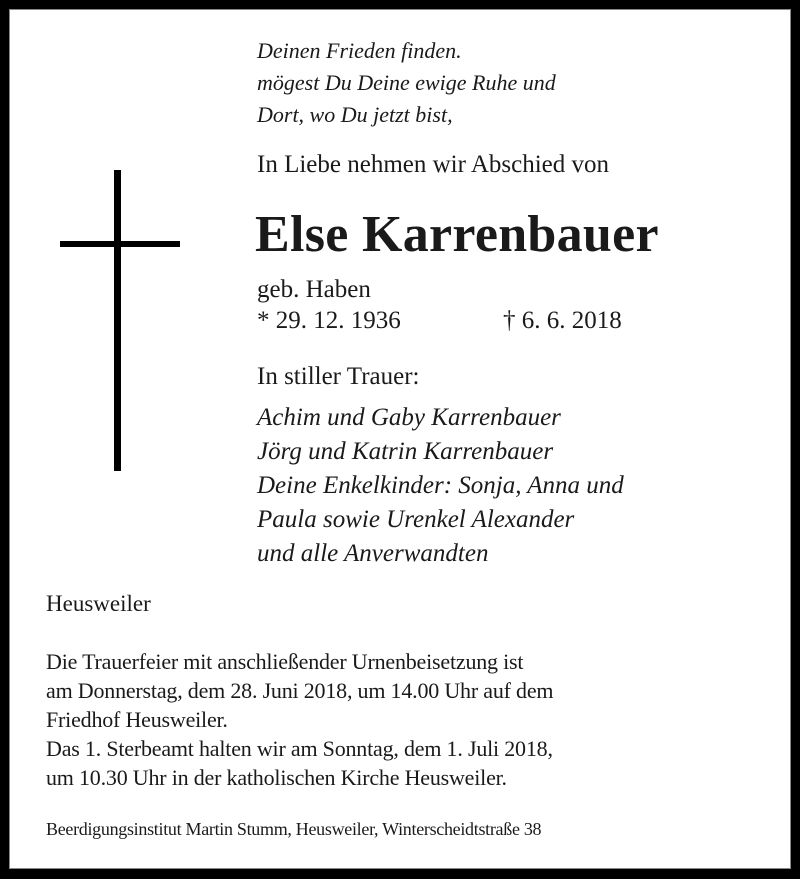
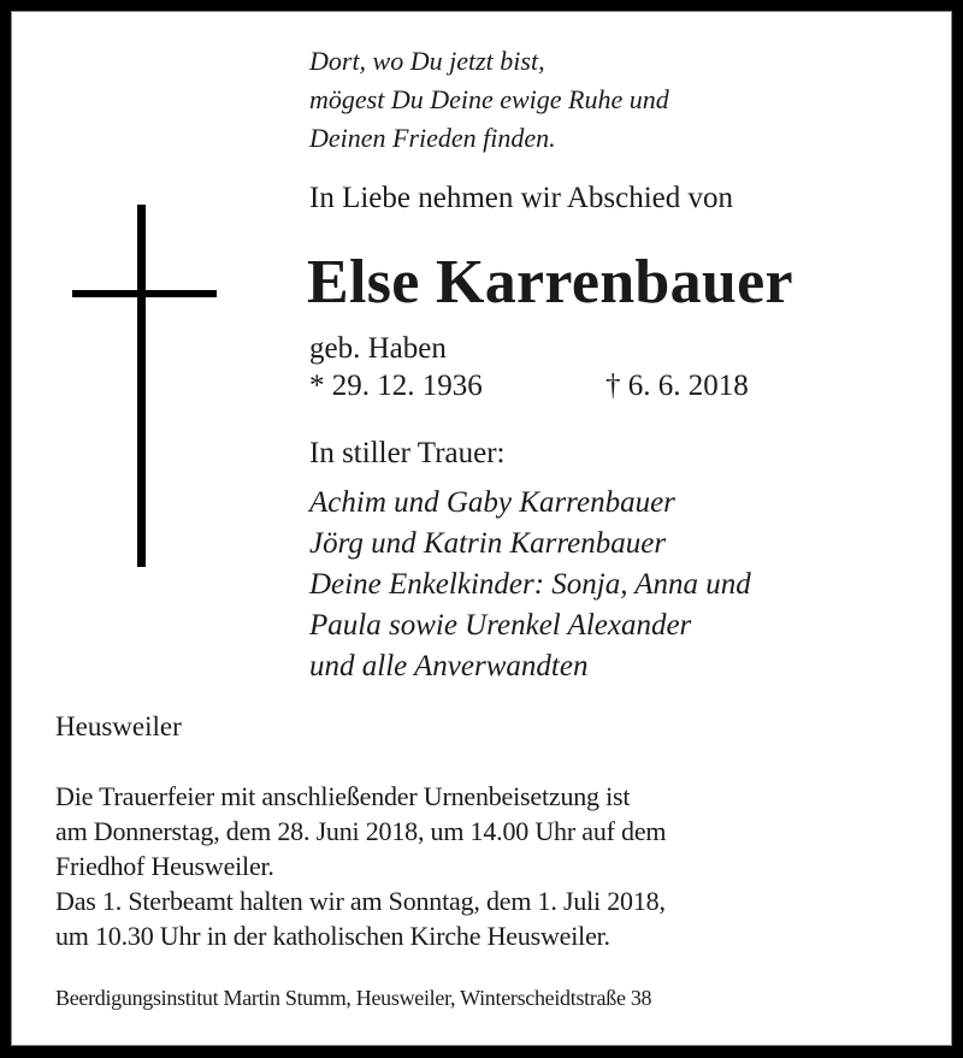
- Deinen Frieden finden.
+ Dort, wo Du jetzt bist,
  mögest Du Deine ewige Ruhe und
- Dort, wo Du jetzt bist,
+ Deinen Frieden finden.
  In Liebe nehmen wir Abschied von
  Else Karrenbauer
  geb. Haben
  * 29. 12. 1936
  † 6. 6. 2018
  In stiller Trauer:
  Achim und Gaby Karrenbauer
  Jörg und Katrin Karrenbauer
  Deine Enkelkinder: Sonja, Anna und
  Paula sowie Urenkel Alexander
  und alle Anverwandten
  Heusweiler
  Die Trauerfeier mit anschließender Urnenbeisetzung ist
  am Donnerstag, dem 28. Juni 2018, um 14.00 Uhr auf dem
  Friedhof Heusweiler.
  Das 1. Sterbeamt halten wir am Sonntag, dem 1. Juli 2018,
  um 10.30 Uhr in der katholischen Kirche Heusweiler.
  Beerdigungsinstitut Martin Stumm, Heusweiler, Winterscheidtstraße 38
